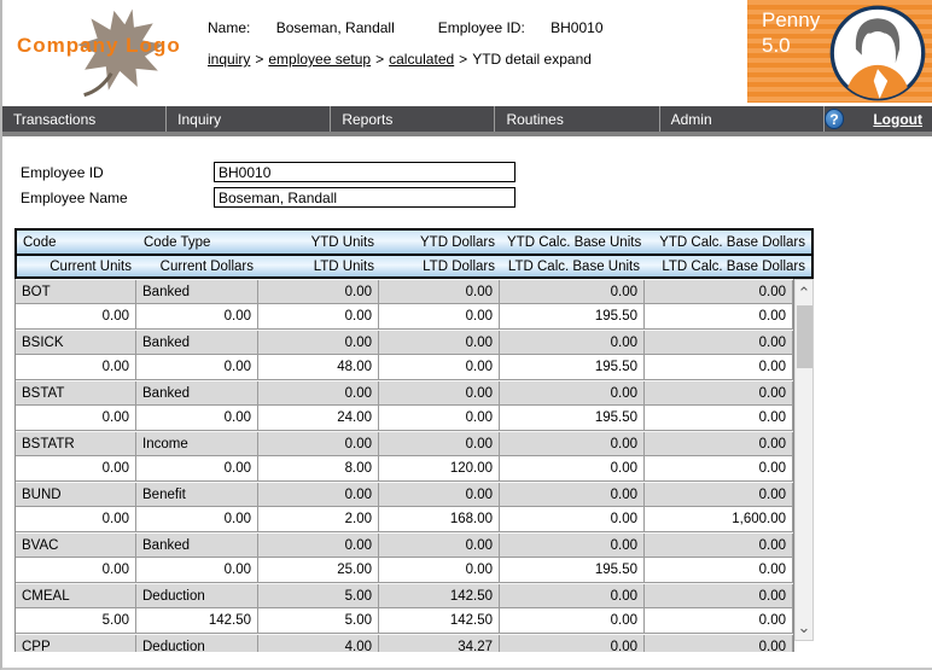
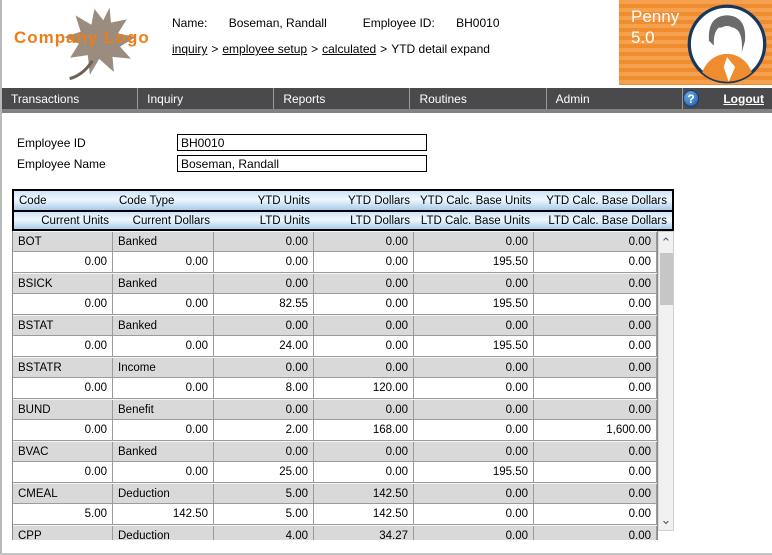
  Company Logo
  Name: Boseman, Randall Employee ID: BH0010
  inquiry > employee setup > calculated > YTD detail expand
  Penny
  5.0
  Transactions
  Inquiry
  Reports
  Routines
  Admin
  ?
  Logout
  Employee ID
  BH0010
  Employee Name
  Boseman, Randall
  Code
  Code Type
  YTD Units
  YTD Dollars
  YTD Calc. Base Units
  YTD Calc. Base Dollars
  Current Units
  Current Dollars
  LTD Units
  LTD Dollars
  LTD Calc. Base Units
  LTD Calc. Base Dollars
  BOT
  Banked
  0.00
  0.00
  0.00
  0.00
  0.00
  0.00
  0.00
  0.00
  195.50
  0.00
  BSICK
  Banked
  0.00
  0.00
  0.00
  0.00
  0.00
  0.00
- 48.00
+ 82.55
  0.00
  195.50
  0.00
  BSTAT
  Banked
  0.00
  0.00
  0.00
  0.00
  0.00
  0.00
  24.00
  0.00
  195.50
  0.00
  BSTATR
  Income
  0.00
  0.00
  0.00
  0.00
  0.00
  0.00
  8.00
  120.00
  0.00
  0.00
  BUND
  Benefit
  0.00
  0.00
  0.00
  0.00
  0.00
  0.00
  2.00
  168.00
  0.00
  1,600.00
  BVAC
  Banked
  0.00
  0.00
  0.00
  0.00
  0.00
  0.00
  25.00
  0.00
  195.50
  0.00
  CMEAL
  Deduction
  5.00
  142.50
  0.00
  0.00
  5.00
  142.50
  5.00
  142.50
  0.00
  0.00
  CPP
  Deduction
  4.00
  34.27
  0.00
  0.00
  ⌃
  ⌄
